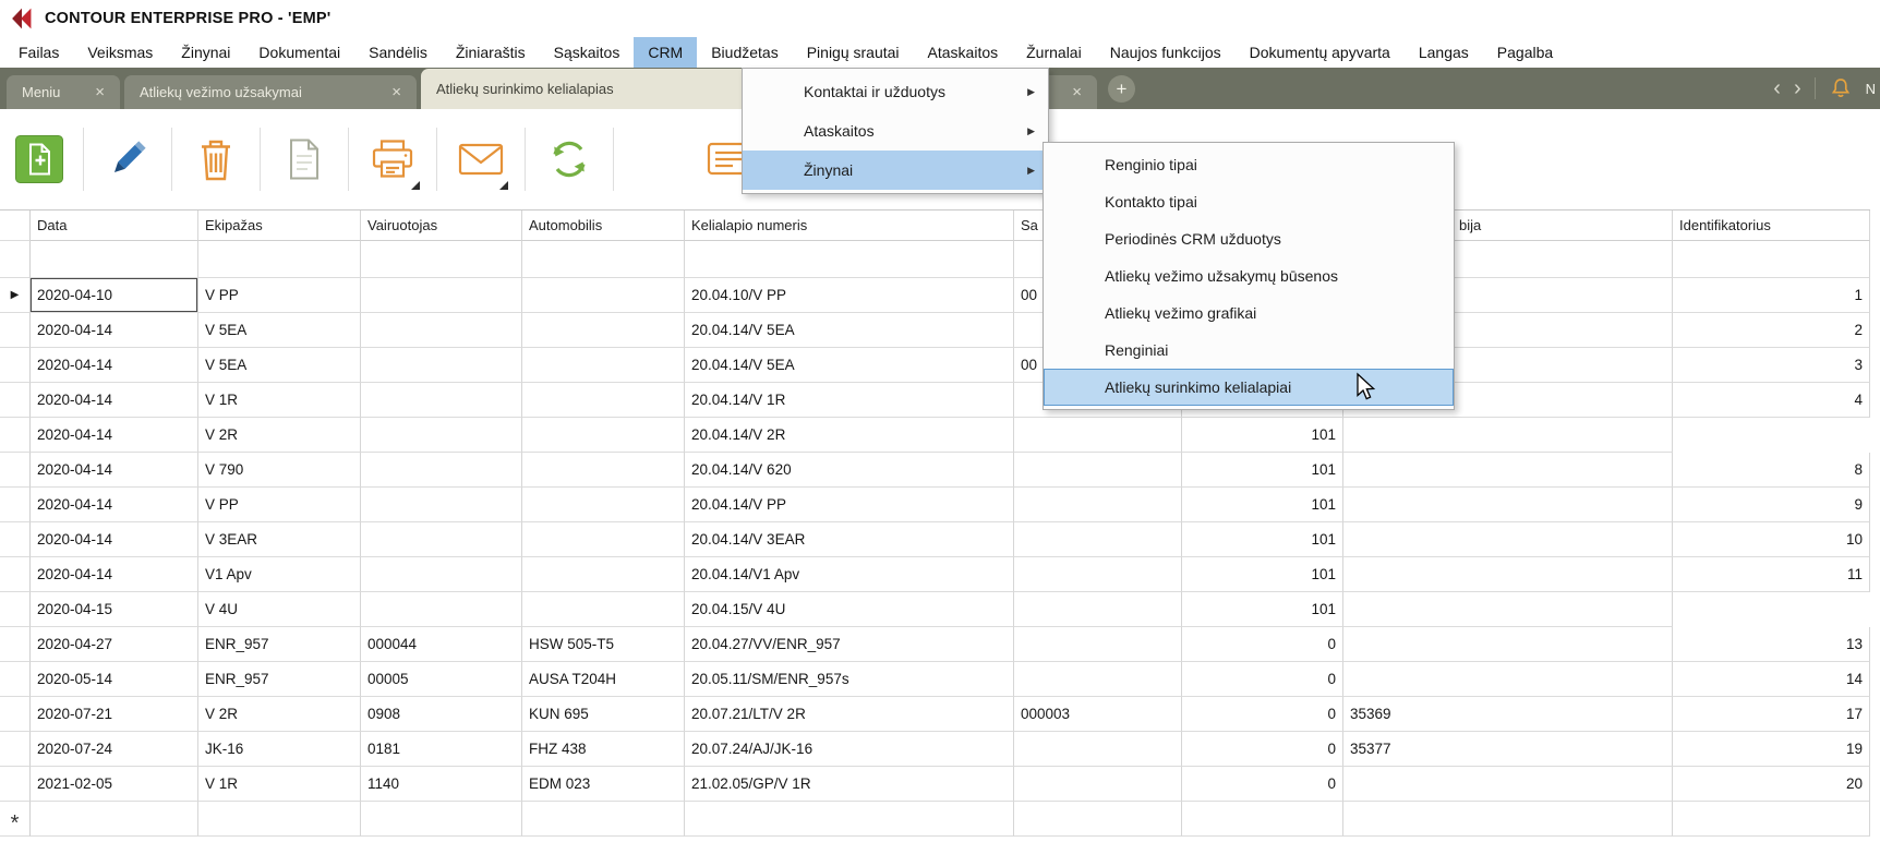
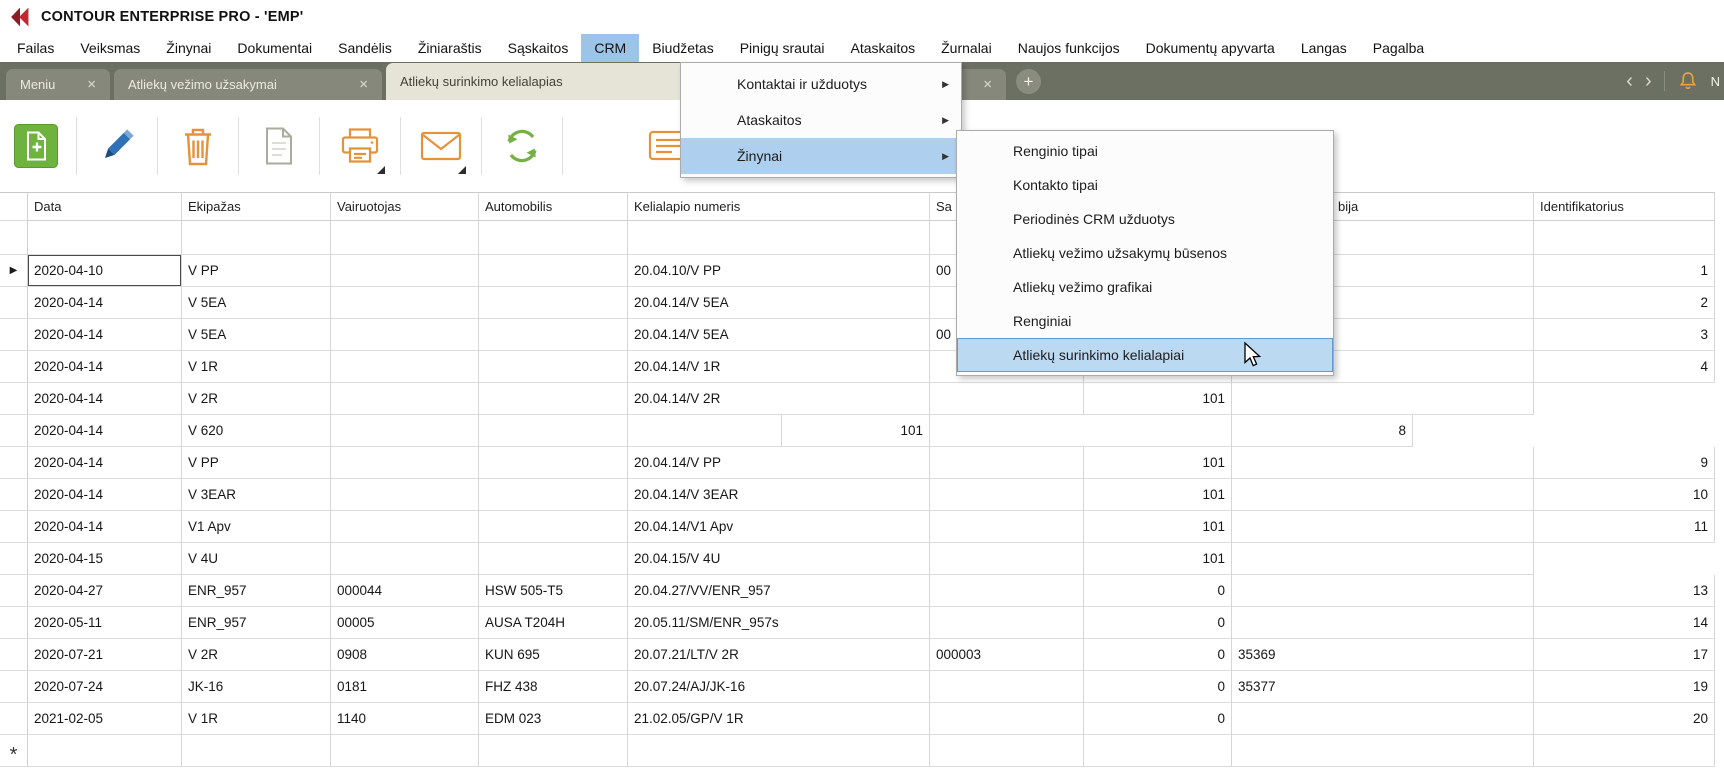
  CONTOUR ENTERPRISE PRO - 'EMP'
  Failas
  Veiksmas
  Žinynai
  Dokumentai
  Sandėlis
  Žiniaraštis
  Sąskaitos
  CRM
  Biudžetas
  Pinigų srautai
  Ataskaitos
  Žurnalai
  Naujos funkcijos
  Dokumentų apyvarta
  Langas
  Pagalba
  Meniu
  ×
  Atliekų vežimo užsakymai
  ×
  Atliekų surinkimo kelialapias
  ×
  +
  ‹
  ›
  N
  Data
  Ekipažas
  Vairuotojas
  Automobilis
  Kelialapio numeris
  Sa
  bija
  Identifikatorius
  ▶
  2020-04-10
  V PP
  20.04.10/V PP
  00
  1
  2020-04-14
  V 5EA
  20.04.14/V 5EA
  2
  2020-04-14
  V 5EA
  20.04.14/V 5EA
  00
  3
  2020-04-14
  V 1R
  20.04.14/V 1R
  4
  2020-04-14
  V 2R
  20.04.14/V 2R
  101
  2020-04-14
- V 790
+ V 620
- 20.04.14/V 620
  101
  8
  2020-04-14
  V PP
  20.04.14/V PP
  101
  9
  2020-04-14
  V 3EAR
  20.04.14/V 3EAR
  101
  10
  2020-04-14
  V1 Apv
  20.04.14/V1 Apv
  101
  11
  2020-04-15
  V 4U
  20.04.15/V 4U
  101
  2020-04-27
  ENR_957
  000044
  HSW 505-T5
  20.04.27/VV/ENR_957
  0
  13
- 2020-05-14
+ 2020-05-11
  ENR_957
  00005
  AUSA T204H
  20.05.11/SM/ENR_957s
  0
  14
  2020-07-21
  V 2R
  0908
  KUN 695
  20.07.21/LT/V 2R
  000003
  0
  35369
  17
  2020-07-24
  JK-16
  0181
  FHZ 438
  20.07.24/AJ/JK-16
  0
  35377
  19
  2021-02-05
  V 1R
  1140
  EDM 023
  21.02.05/GP/V 1R
  0
  20
  *
  Kontaktai ir užduotys
  ▶
  Ataskaitos
  ▶
  Žinynai
  ▶
  Renginio tipai
  Kontakto tipai
  Periodinės CRM užduotys
  Atliekų vežimo užsakymų būsenos
  Atliekų vežimo grafikai
  Renginiai
  Atliekų surinkimo kelialapiai
